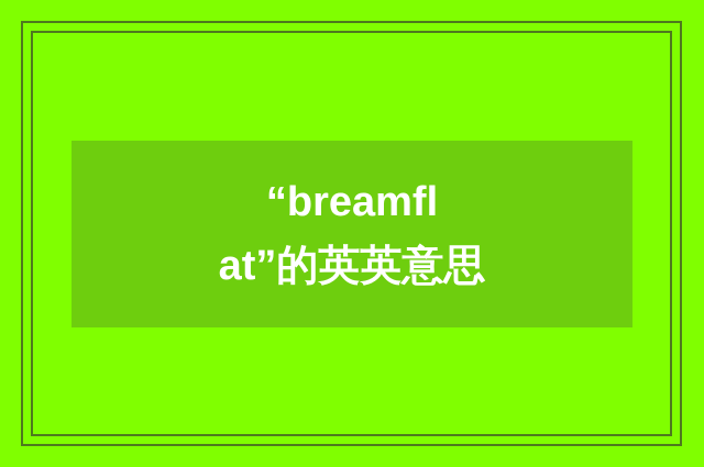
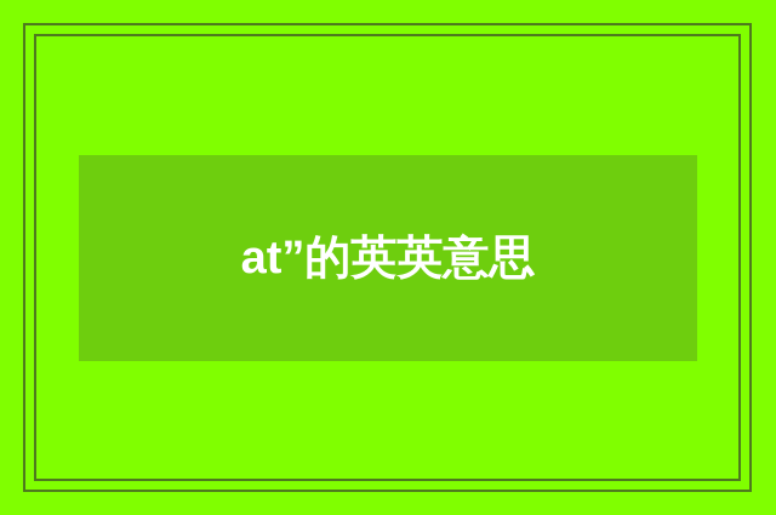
- “breamfl
  at”的英英意思
